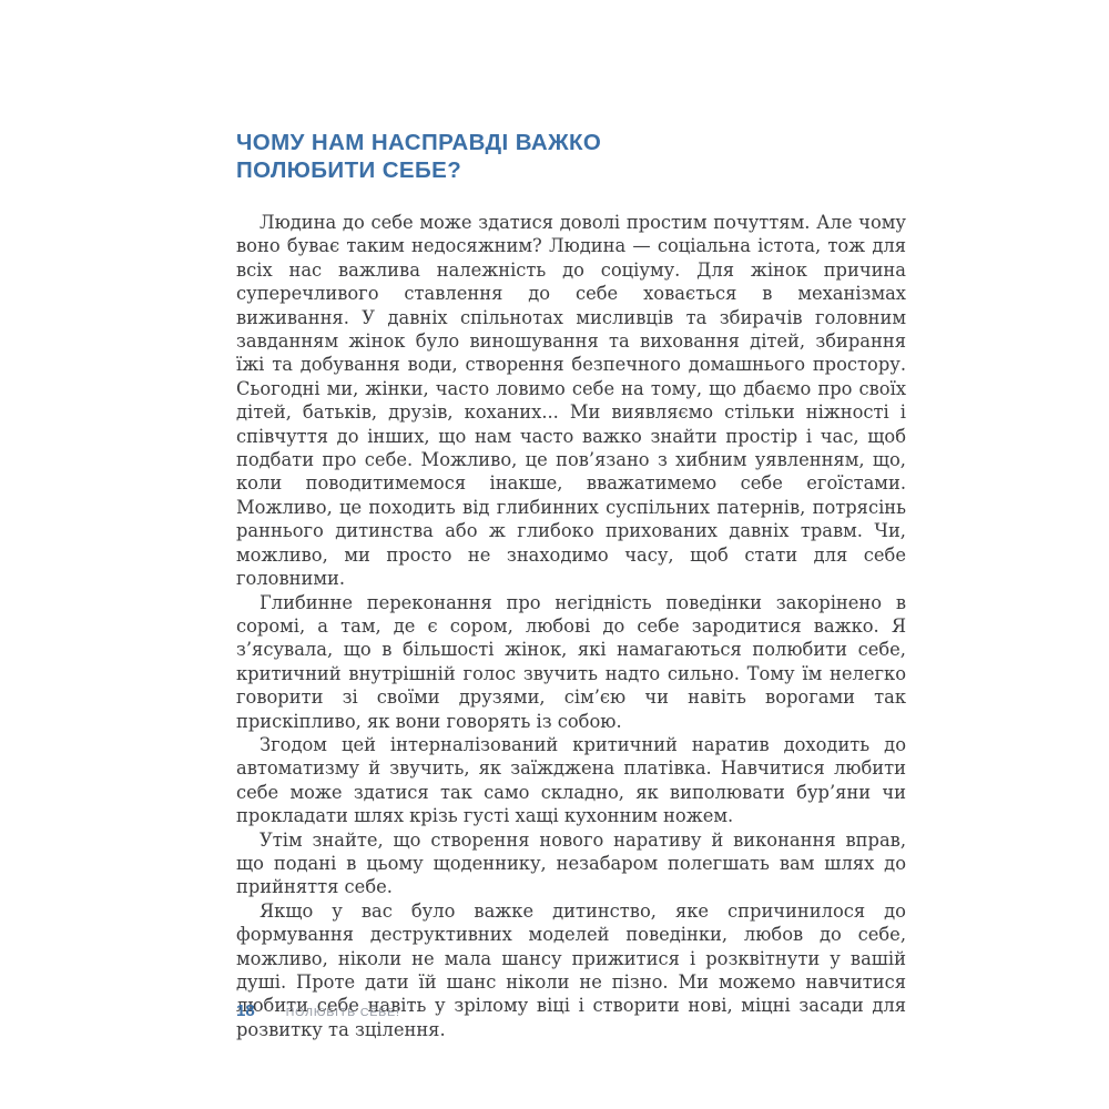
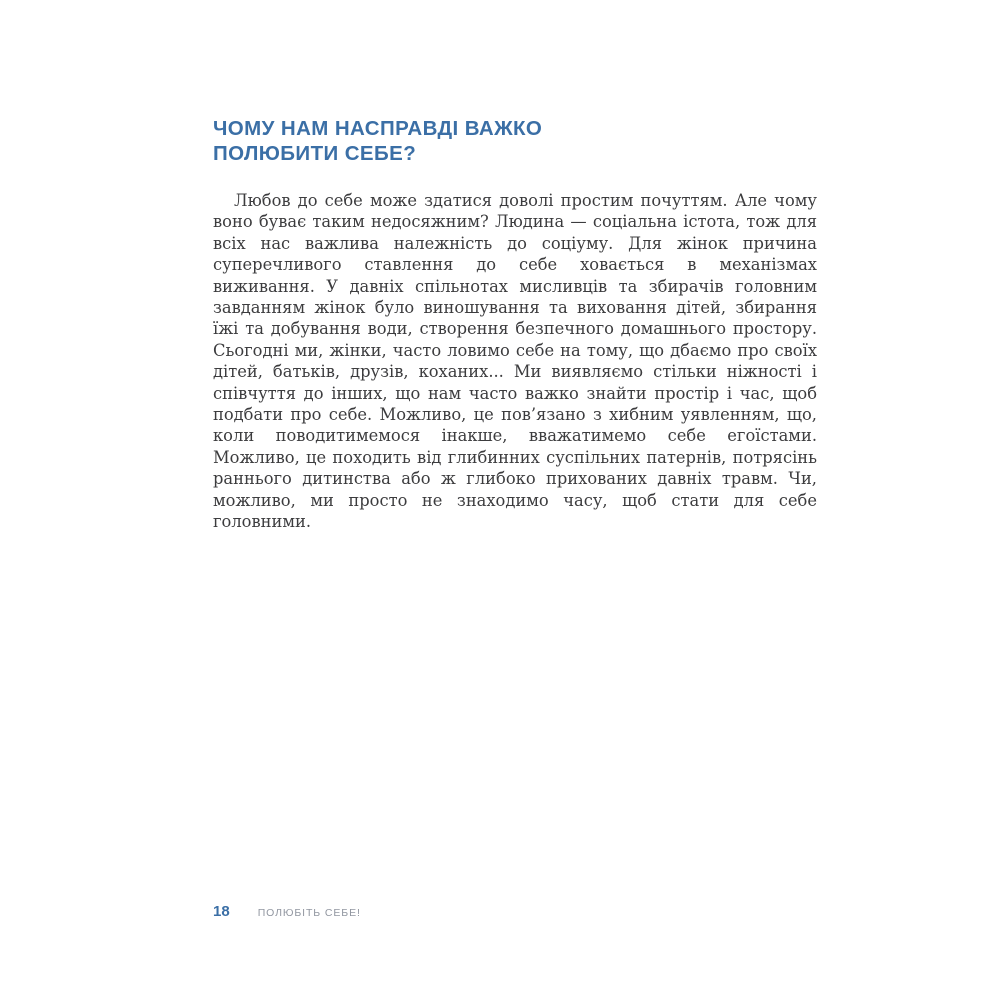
  ЧОМУ НАМ НАСПРАВДІ ВАЖКО
  ПОЛЮБИТИ СЕБЕ?
- Людина до себе може здатися доволі простим почуттям. Але чому воно буває таким недосяжним? Людина — соціальна істота, тож для всіх нас важлива належність до соціуму. Для жінок причина суперечливого ставлення до себе ховається в механізмах виживання. У давніх спільнотах мисливців та збирачів головним завданням жінок було виношування та виховання дітей, збирання їжі та добування води, створення безпечного домашнього простору. Сьогодні ми, жінки, часто ловимо себе на тому, що дбаємо про своїх дітей, батьків, друзів, коханих... Ми виявляємо стільки ніжності і співчуття до інших, що нам часто важко знайти простір і час, щоб подбати про себе. Можливо, це пов’язано з хибним уявленням, що, коли поводитимемося інакше, вважатимемо себе егоїстами. Можливо, це походить від глибинних суспільних патернів, потрясінь раннього дитинства або ж глибоко прихованих давніх травм. Чи, можливо, ми просто не знаходимо часу, щоб стати для себе головними.
+ Любов до себе може здатися доволі простим почуттям. Але чому воно буває таким недосяжним? Людина — соціальна істота, тож для всіх нас важлива належність до соціуму. Для жінок причина суперечливого ставлення до себе ховається в механізмах виживання. У давніх спільнотах мисливців та збирачів головним завданням жінок було виношування та виховання дітей, збирання їжі та добування води, створення безпечного домашнього простору. Сьогодні ми, жінки, часто ловимо себе на тому, що дбаємо про своїх дітей, батьків, друзів, коханих... Ми виявляємо стільки ніжності і співчуття до інших, що нам часто важко знайти простір і час, щоб подбати про себе. Можливо, це пов’язано з хибним уявленням, що, коли поводитимемося інакше, вважатимемо себе егоїстами. Можливо, це походить від глибинних суспільних патернів, потрясінь раннього дитинства або ж глибоко прихованих давніх травм. Чи, можливо, ми просто не знаходимо часу, щоб стати для себе головними.
- Глибинне переконання про негідність поведінки закорінено в соромі, а там, де є сором, любові до себе зародитися важко. Я з’ясувала, що в більшості жінок, які намагаються полюбити себе, критичний внутрішній голос звучить надто сильно. Тому їм нелегко говорити зі своїми друзями, сім’єю чи навіть ворогами так прискіпливо, як вони говорять із собою.
- Згодом цей інтерналізований критичний наратив доходить до автоматизму й звучить, як заїжджена платівка. Навчитися любити себе може здатися так само складно, як виполювати бур’яни чи прокладати шлях крізь густі хащі кухонним ножем.
- Утім знайте, що створення нового наративу й виконання вправ, що подані в цьому щоденнику, незабаром полегшать вам шлях до прийняття себе.
- Якщо у вас було важке дитинство, яке спричинилося до формування деструктивних моделей поведінки, любов до себе, можливо, ніколи не мала шансу прижитися і розквітнути у вашій душі. Проте дати їй шанс ніколи не пізно. Ми можемо навчитися любити себе навіть у зрілому віці і створити нові, міцні засади для розвитку та зцілення.
  18
  ПОЛЮБІТЬ СЕБЕ!
